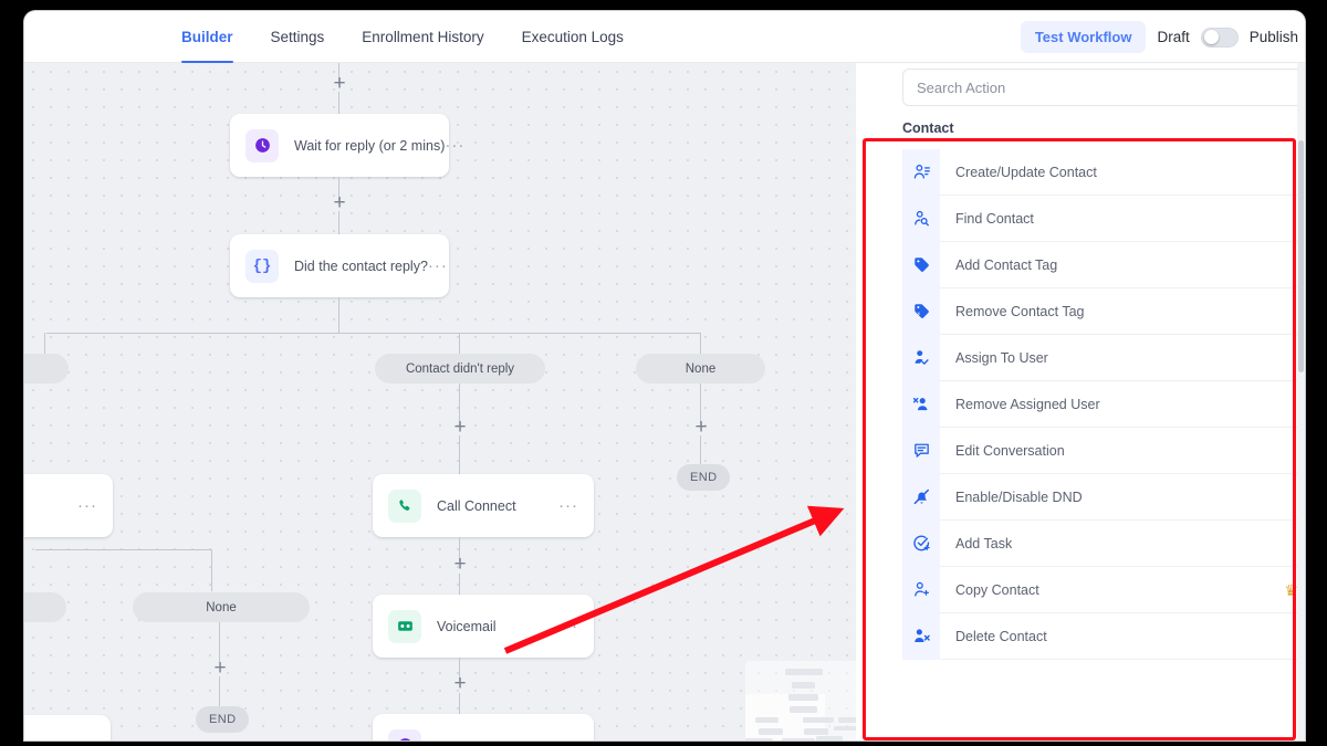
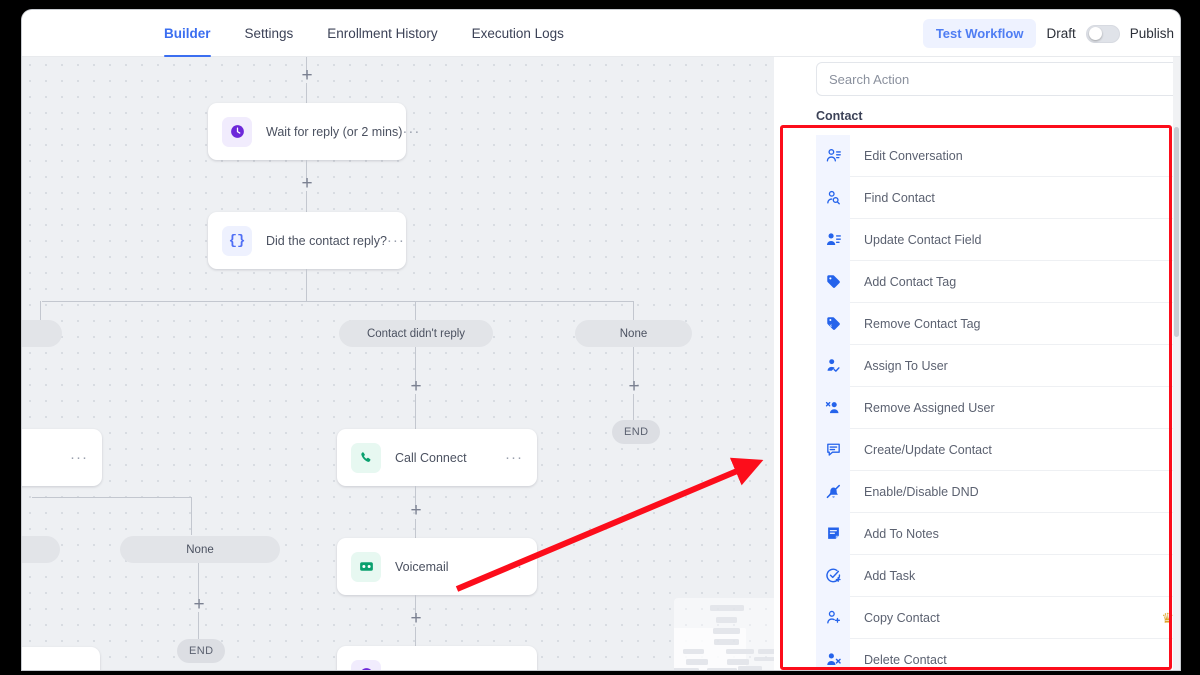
  Builder
  Settings
  Enrollment History
  Execution Logs
  Test Workflow
  Draft
  Publish
  +
  Wait for reply (or 2 mins)
  ···
  +
  {}
  Did the contact reply?
  ···
  Contact didn't reply
  None
  +
  +
  END
  ···
  Call Connect
  ···
  +
  None
  +
  END
  Voicemail
  +
  Search Action
  Contact
- Create/Update Contact
+ Edit Conversation
  Find Contact
+ Update Contact Field
  Add Contact Tag
  Remove Contact Tag
  Assign To User
  Remove Assigned User
- Edit Conversation
+ Create/Update Contact
  Enable/Disable DND
+ Add To Notes
  Add Task
  Copy Contact
  ♛
  Delete Contact
